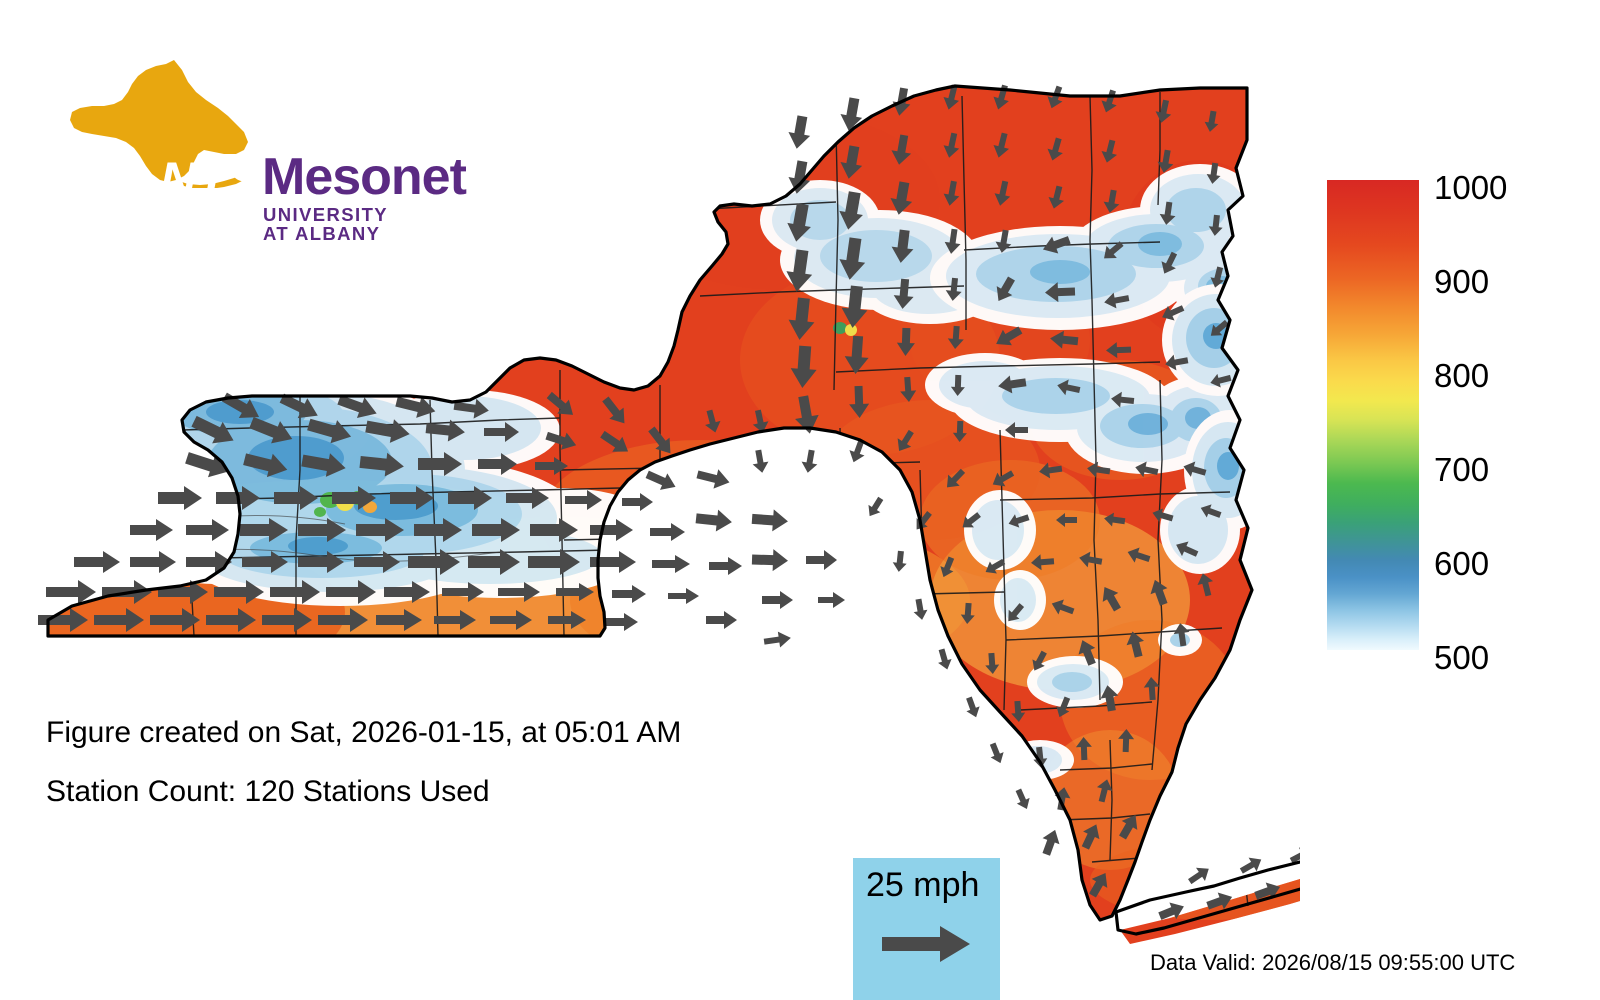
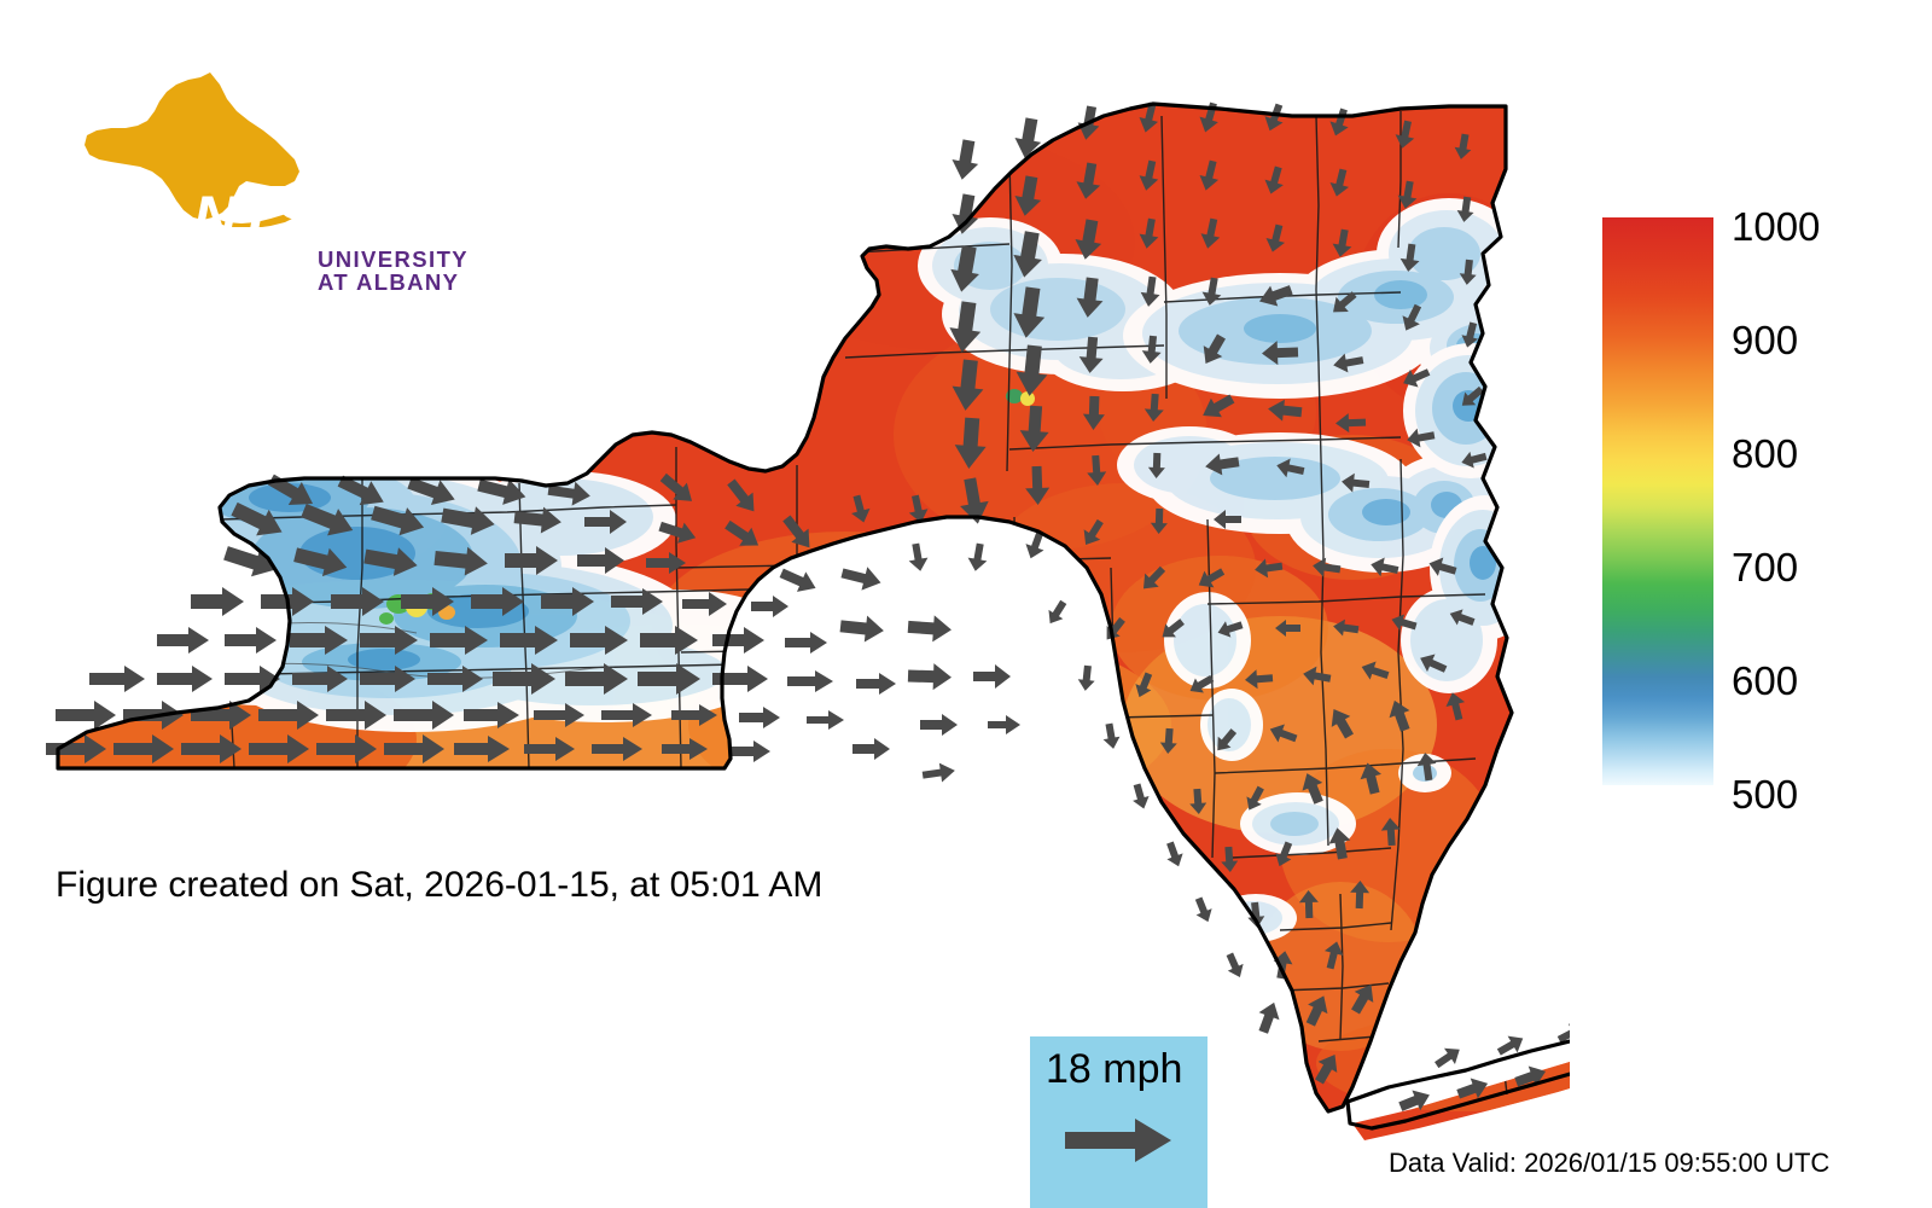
  NYS
- Mesonet
  UNIVERSITY AT ALBANY
  1000
  900
  800
  700
  600
  500
  Figure created on Sat, 2026-01-15, at 05:01 AM
- Station Count: 120 Stations Used
- 25 mph
+ 18 mph
- Data Valid: 2026/08/15 09:55:00 UTC
+ Data Valid: 2026/01/15 09:55:00 UTC
